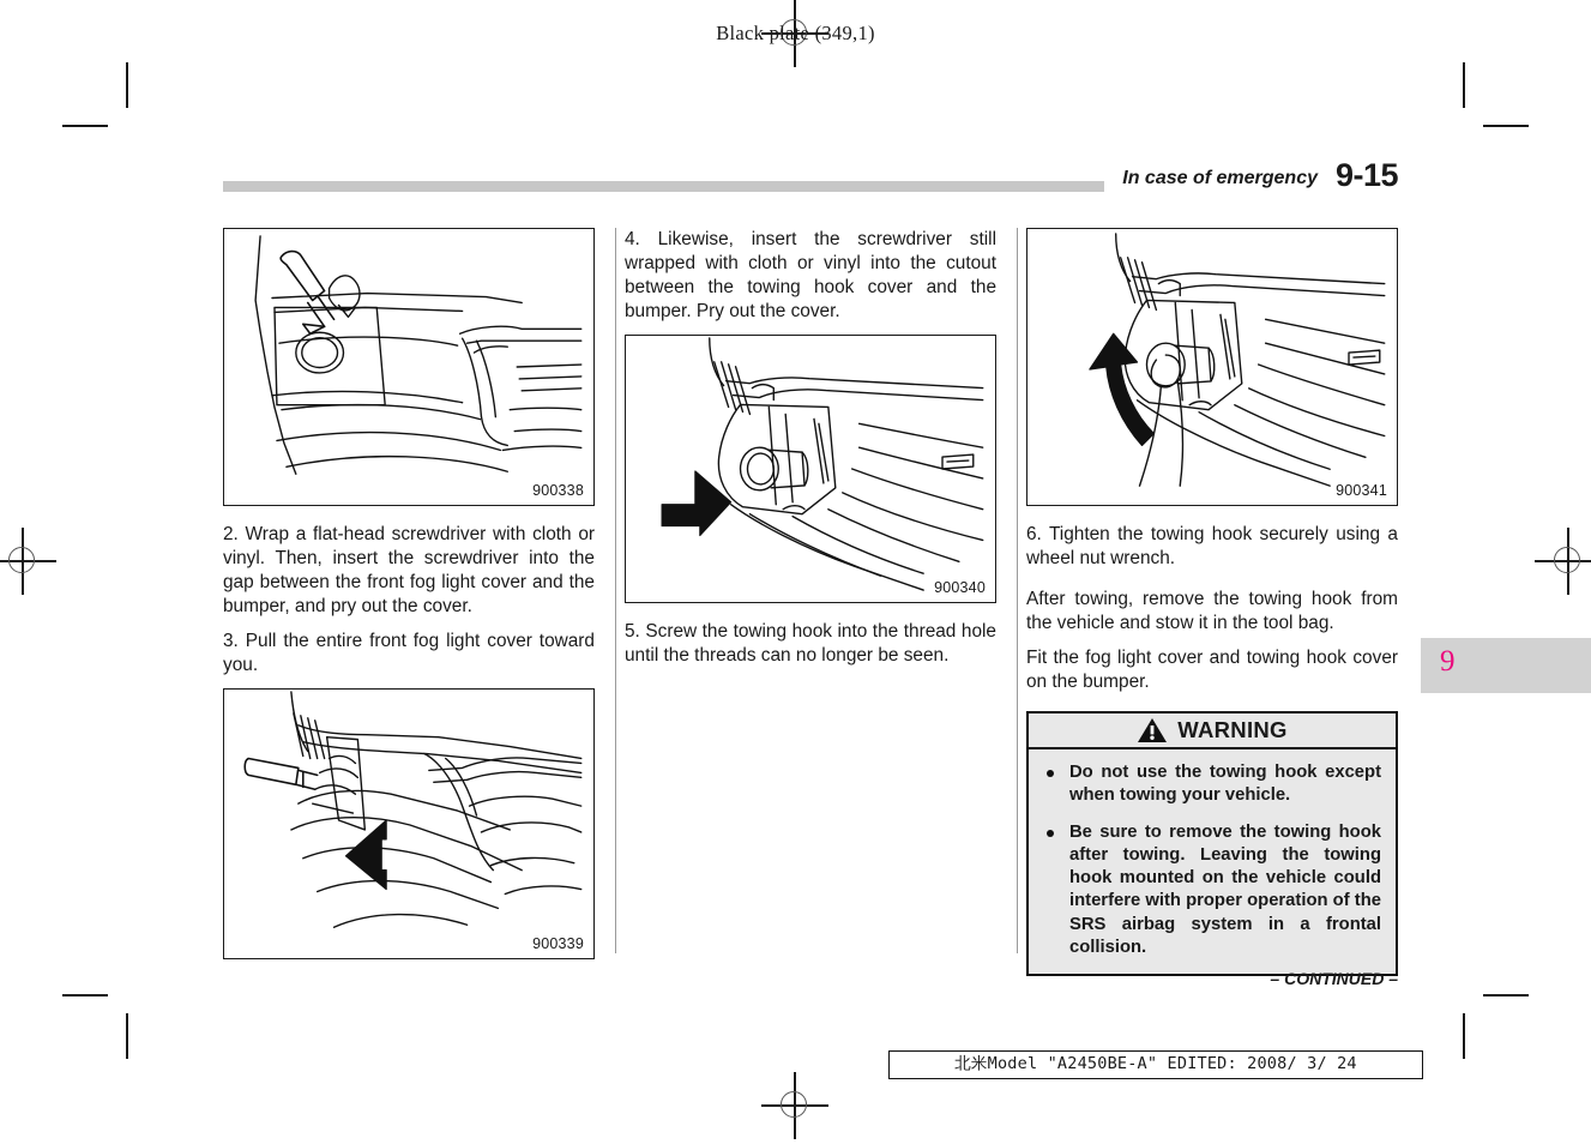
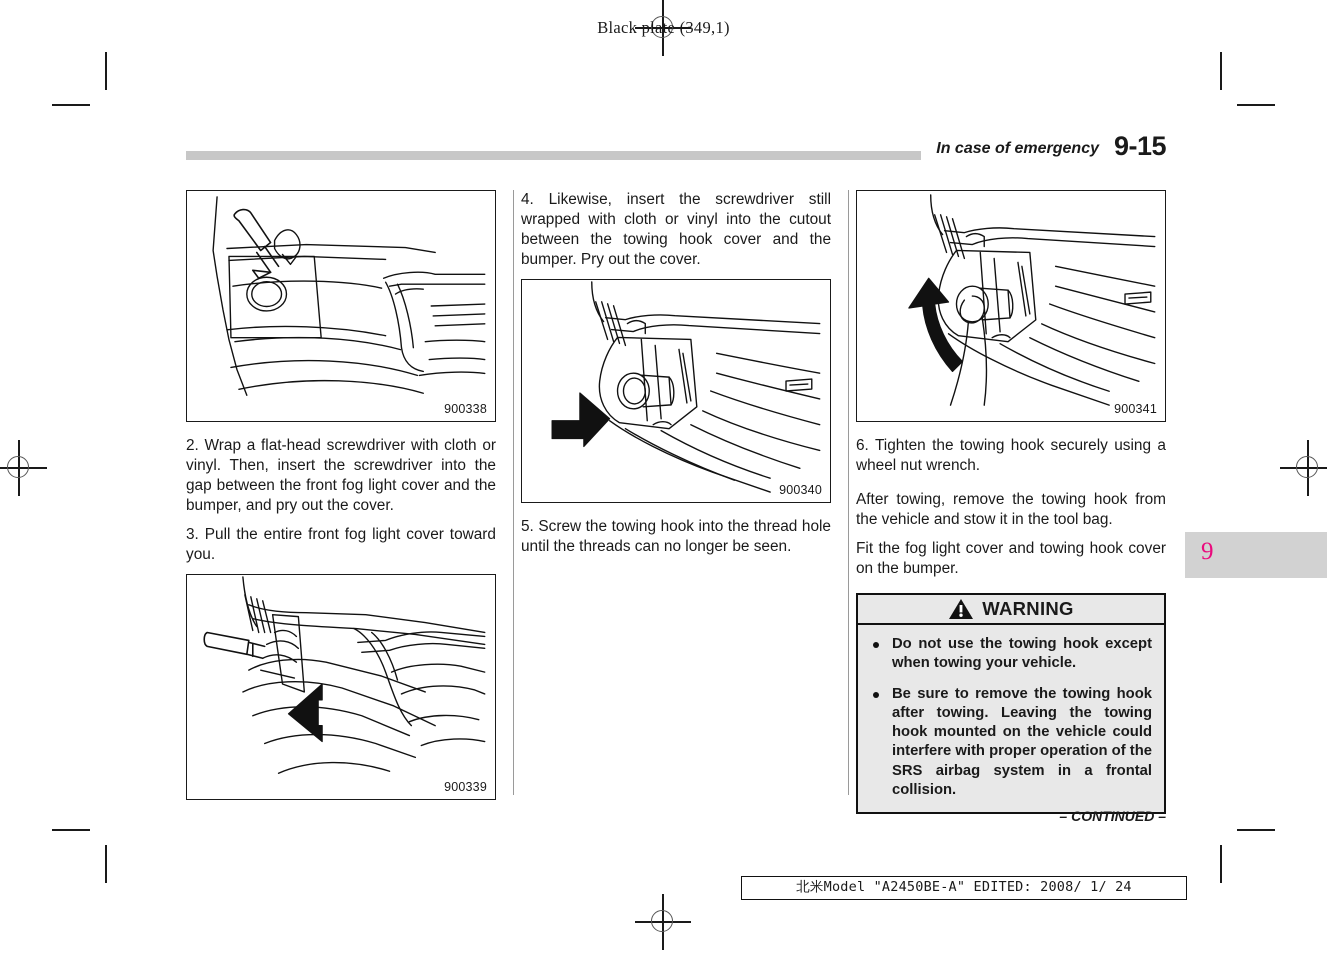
  Black plate (349,1)
  In case of emergency
  9-15
  9
  900338
  2. Wrap a flat-head screwdriver with cloth or vinyl. Then, insert the screwdriver into the gap between the front fog light cover and the bumper, and pry out the cover.
  3. Pull the entire front fog light cover toward you.
  900339
  4. Likewise, insert the screwdriver still wrapped with cloth or vinyl into the cutout between the towing hook cover and the bumper. Pry out the cover.
  900340
  5. Screw the towing hook into the thread hole until the threads can no longer be seen.
  900341
  6. Tighten the towing hook securely using a wheel nut wrench.
  After towing, remove the towing hook from the vehicle and stow it in the tool bag.
  Fit the fog light cover and towing hook cover on the bumper.
  WARNING
  Do not use the towing hook except when towing your vehicle.
  Be sure to remove the towing hook after towing. Leaving the towing hook mounted on the vehicle could interfere with proper operation of the SRS airbag system in a frontal collision.
  – CONTINUED –
- 北米Model "A2450BE-A" EDITED: 2008/ 3/ 24
+ 北米Model "A2450BE-A" EDITED: 2008/ 1/ 24
